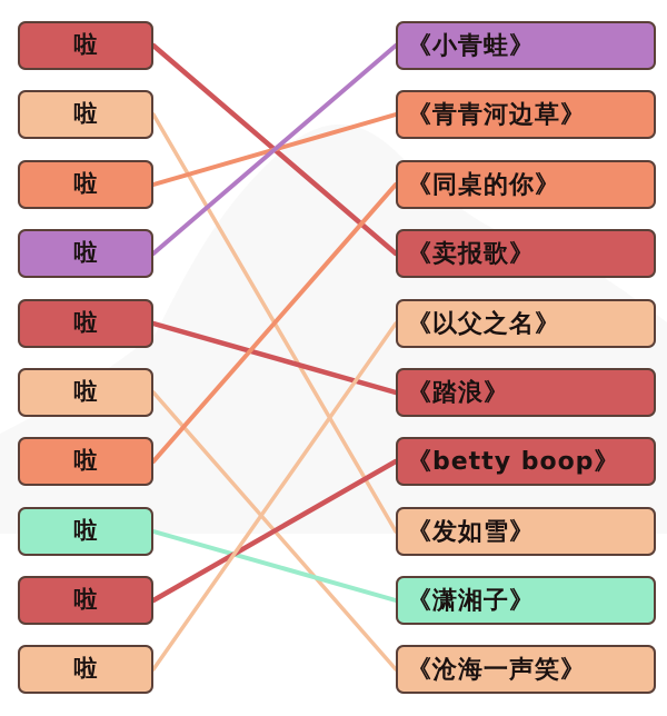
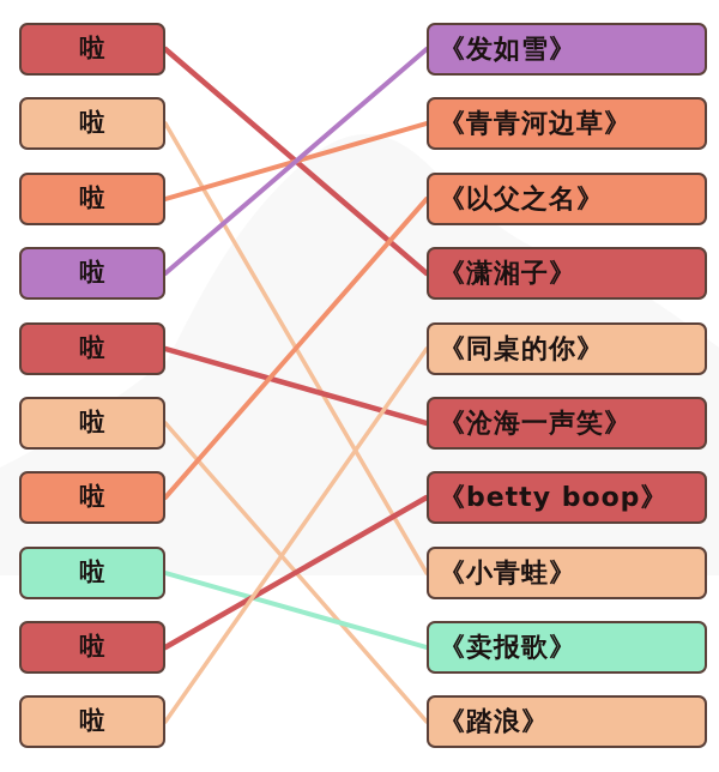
  啦
  啦
  啦
  啦
  啦
  啦
  啦
  啦
  啦
  啦
- 《小青蛙》
+ 《发如雪》
  《青青河边草》
- 《同桌的你》
+ 《以父之名》
- 《卖报歌》
+ 《潇湘子》
- 《以父之名》
+ 《同桌的你》
- 《踏浪》
+ 《沧海一声笑》
  《betty boop》
- 《发如雪》
+ 《小青蛙》
- 《潇湘子》
+ 《卖报歌》
- 《沧海一声笑》
+ 《踏浪》
